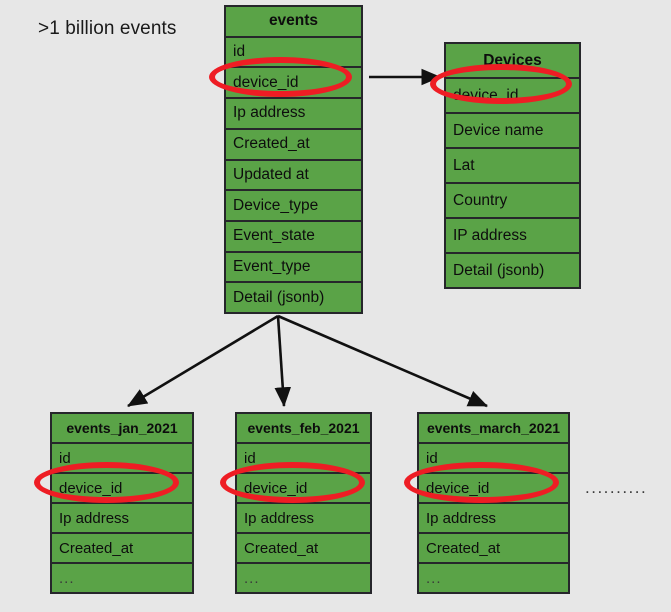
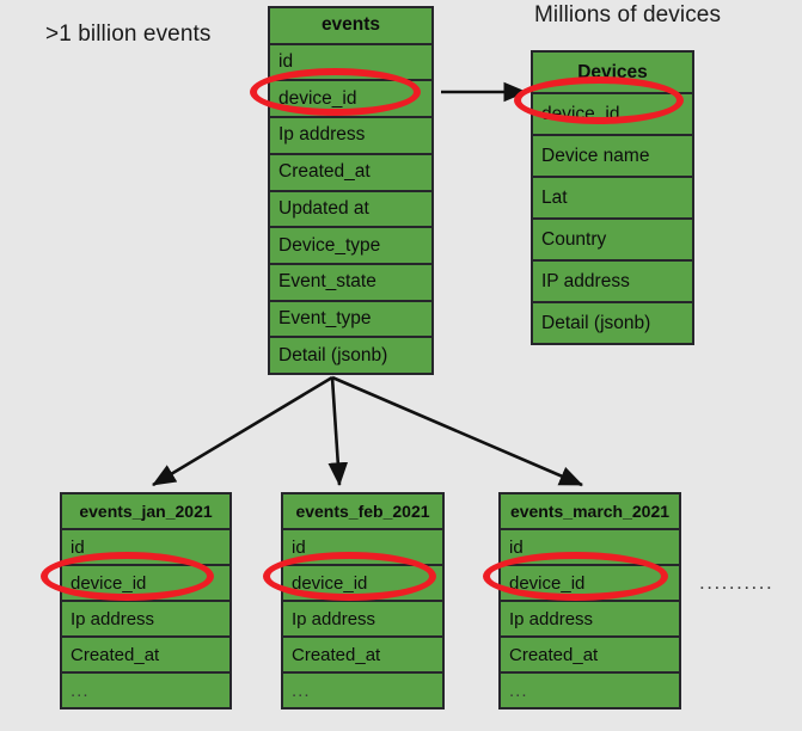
  >1 billion events
+ Millions of devices
  events
  id
  device_id
  Ip address
  Created_at
  Updated at
  Device_type
  Event_state
  Event_type
  Detail (jsonb)
  Devices
  device_id
  Device name
  Lat
  Country
  IP address
  Detail (jsonb)
  events_jan_2021
  id
  device_id
  Ip address
  Created_at
  ...
  events_feb_2021
  id
  device_id
  Ip address
  Created_at
  ...
  events_march_2021
  id
  device_id
  Ip address
  Created_at
  ...
  ..........
